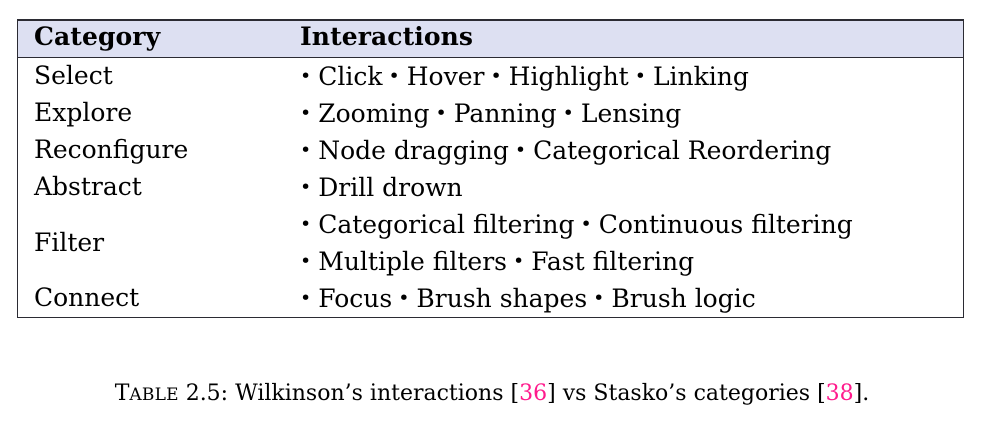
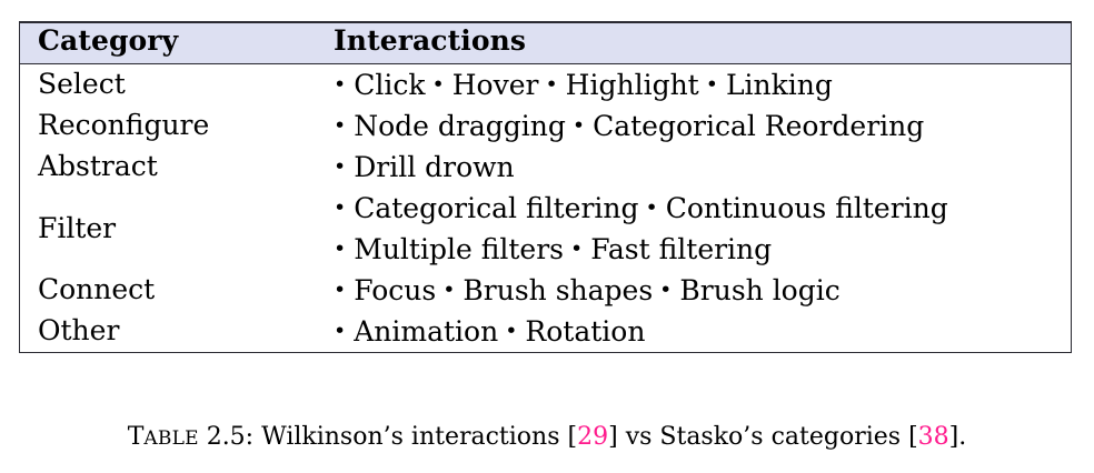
  Category	Interactions
  Select	• Click • Hover • Highlight • Linking
- Explore	• Zooming • Panning • Lensing
  Reconfigure	• Node dragging • Categorical Reordering
  Abstract	• Drill drown
  Filter	• Categorical filtering • Continuous filtering• Multiple filters • Fast filtering
  Connect	• Focus • Brush shapes • Brush logic
+ Other	• Animation • Rotation
- TABLE 2.5: Wilkinson’s interactions [36] vs Stasko’s categories [38].
+ TABLE 2.5: Wilkinson’s interactions [29] vs Stasko’s categories [38].
